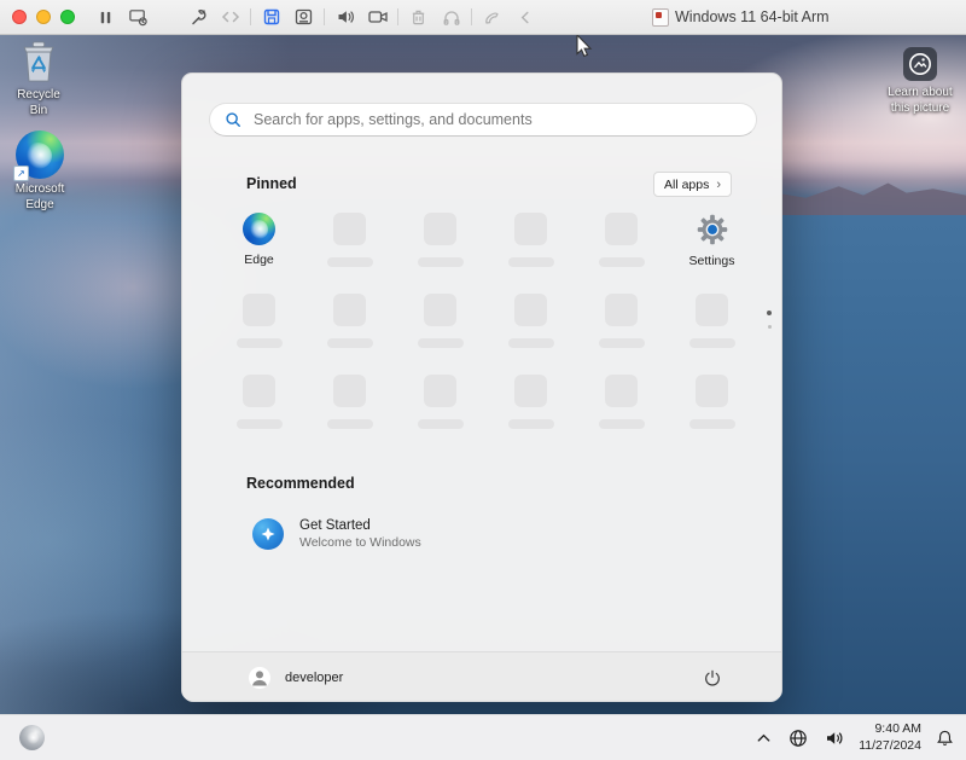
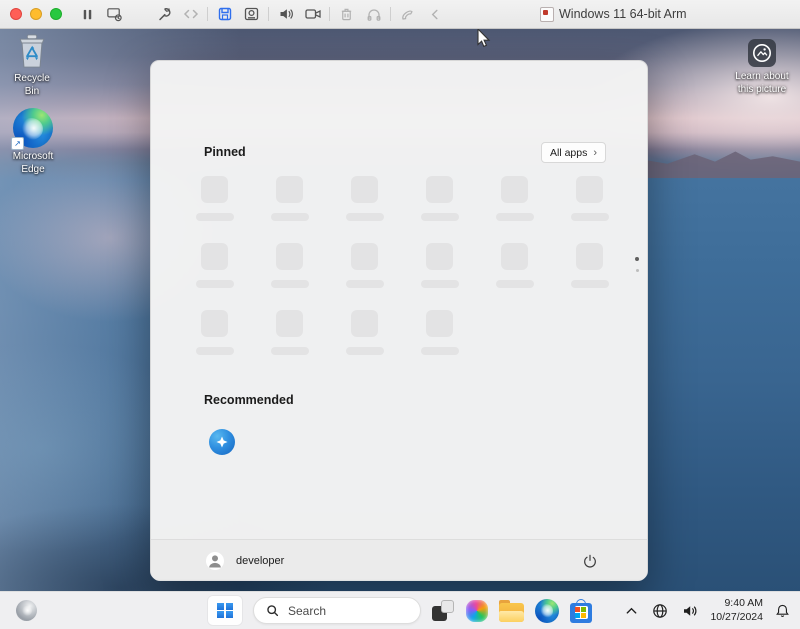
  Windows 11 64-bit Arm
  Recycle Bin
  ↗
  Microsoft Edge
  Learn about this picture
- Search for apps, settings, and documents
  Pinned
  All apps
  ›
- Edge
- Settings
  Recommended
- Get Started
- Welcome to Windows
  developer
+ Search
  9:40 AM
- 11/27/2024
+ 10/27/2024
